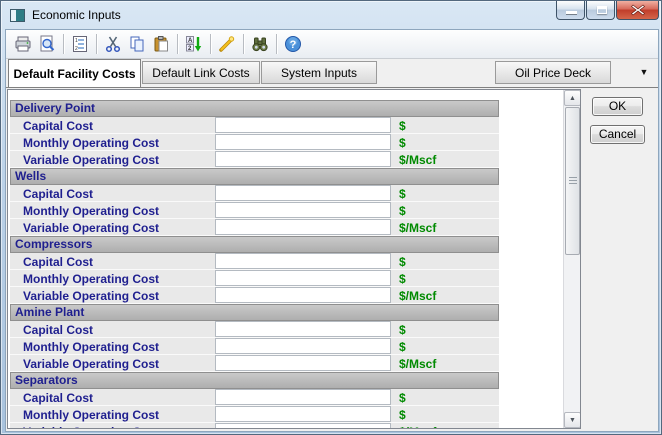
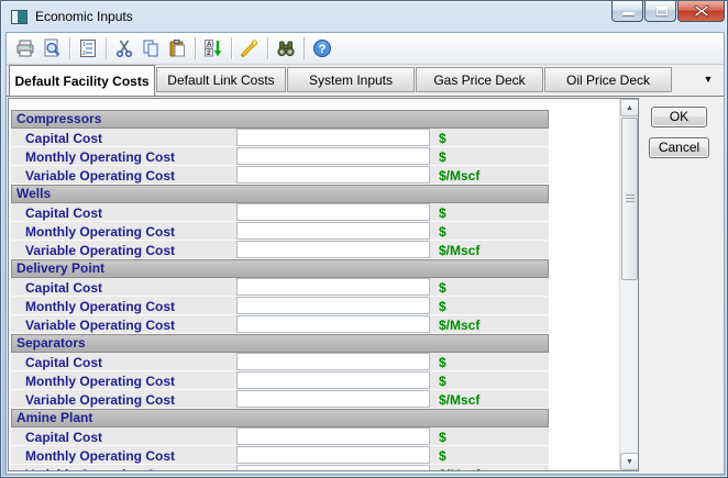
  Economic Inputs
  ?
  ▼
  Default Facility Costs
  Default Link Costs
  System Inputs
+ Gas Price Deck
  Oil Price Deck
- Delivery Point
+ Compressors
  Capital Cost
  $
  Monthly Operating Cost
  $
  Variable Operating Cost
  $/Mscf
  Wells
  Capital Cost
  $
  Monthly Operating Cost
  $
  Variable Operating Cost
  $/Mscf
- Compressors
+ Delivery Point
  Capital Cost
  $
  Monthly Operating Cost
  $
  Variable Operating Cost
  $/Mscf
- Amine Plant
+ Separators
  Capital Cost
  $
  Monthly Operating Cost
  $
  Variable Operating Cost
  $/Mscf
- Separators
+ Amine Plant
  Capital Cost
  $
  Monthly Operating Cost
  $
  OK
  Cancel
